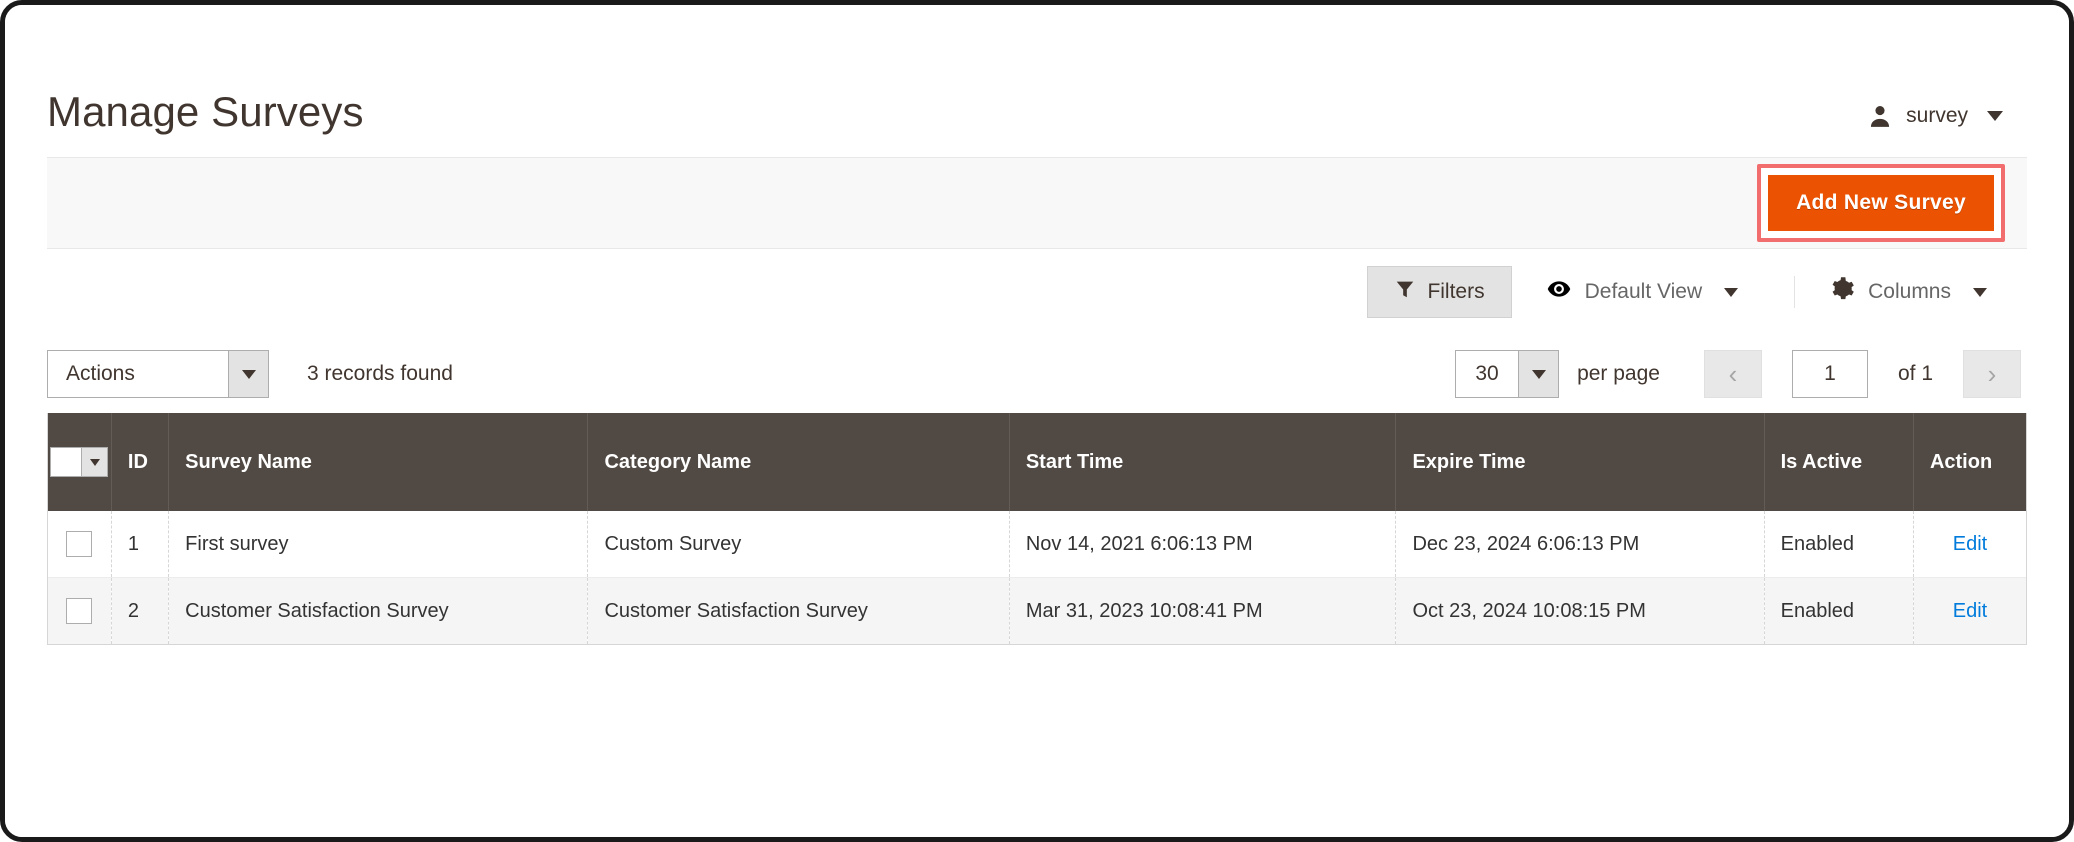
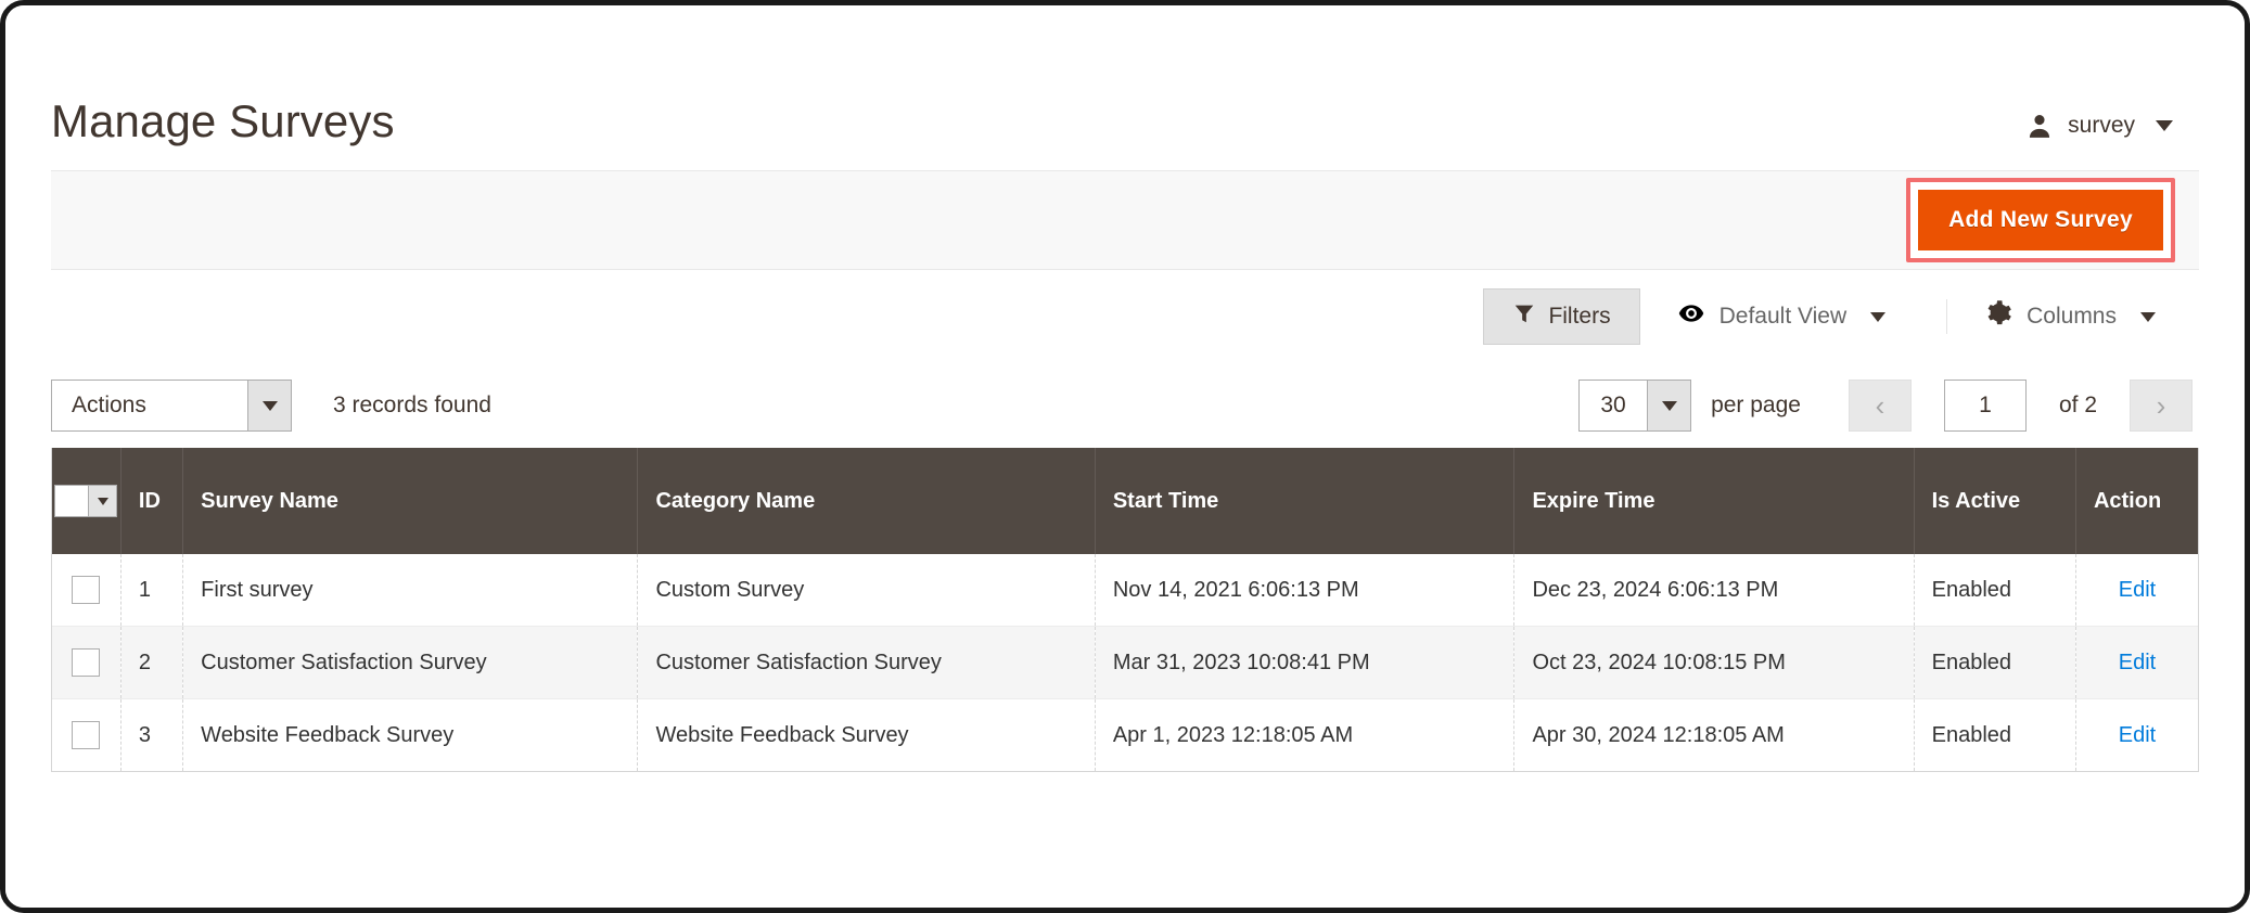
  Manage Surveys
  survey
  Add New Survey
  Filters
  Default View
  Columns
  Actions
  3 records found
  30
  per page
  ‹
  1
- of 1
+ of 2
  ›
  	ID	Survey Name	Category Name	Start Time	Expire Time	Is Active	Action
  	1	First survey	Custom Survey	Nov 14, 2021 6:06:13 PM	Dec 23, 2024 6:06:13 PM	Enabled	Edit
  	2	Customer Satisfaction Survey	Customer Satisfaction Survey	Mar 31, 2023 10:08:41 PM	Oct 23, 2024 10:08:15 PM	Enabled	Edit
+ 	3	Website Feedback Survey	Website Feedback Survey	Apr 1, 2023 12:18:05 AM	Apr 30, 2024 12:18:05 AM	Enabled	Edit
